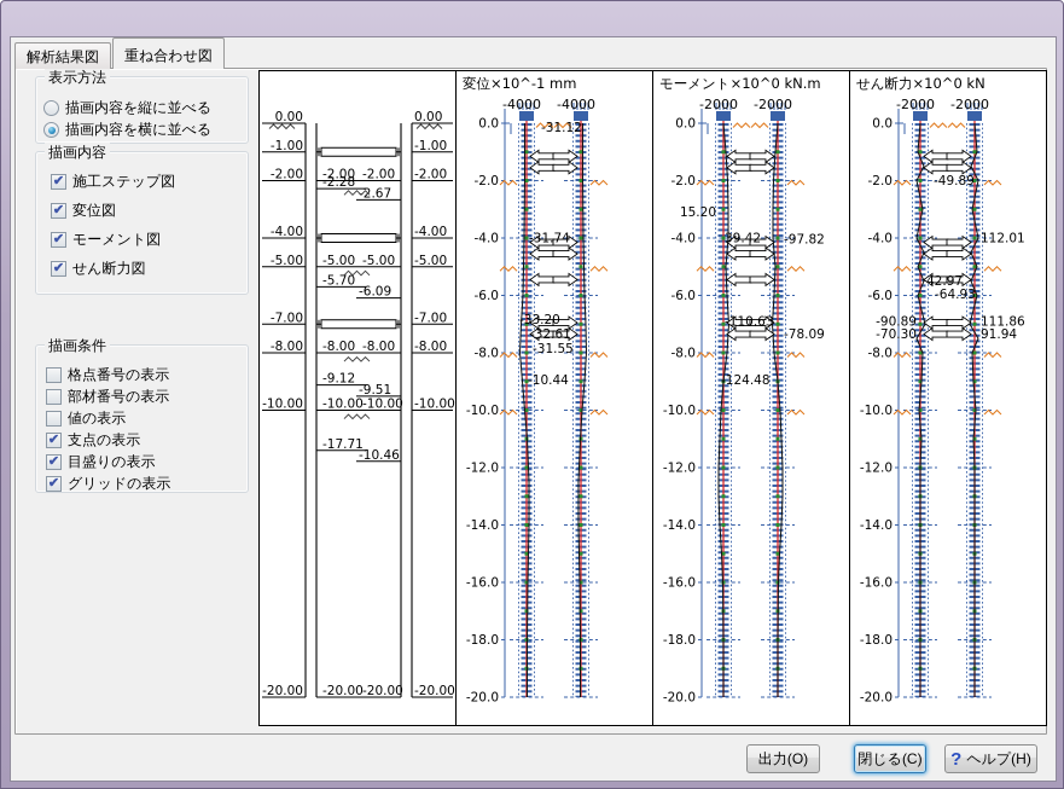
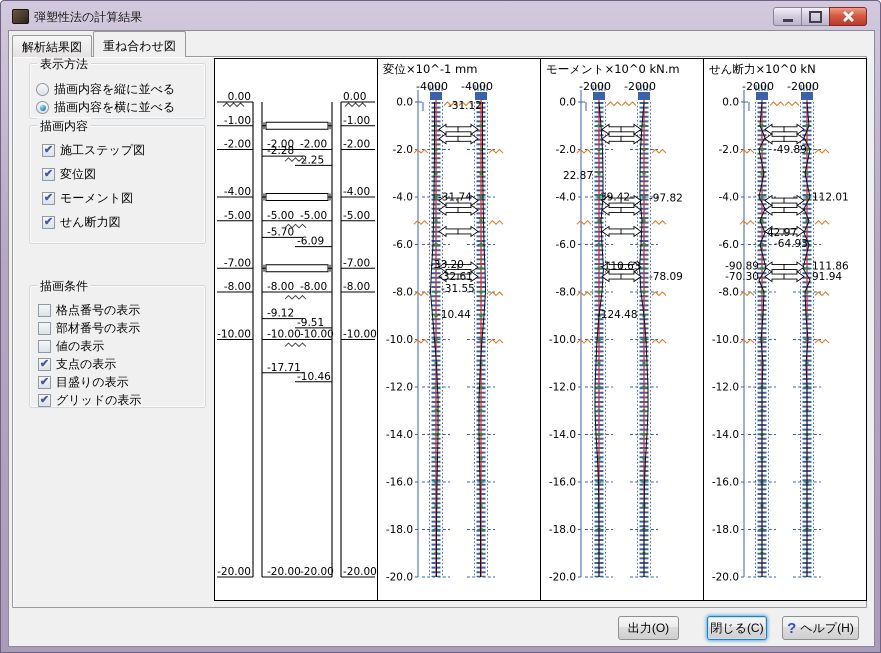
+ 弾塑性法の計算結果
  解析結果図
  重ね合わせ図
  表示方法
  描画内容を縦に並べる
  描画内容を横に並べる
  描画内容
  ✔
  施工ステップ図
  ✔
  変位図
  ✔
  モーメント図
  ✔
  せん断力図
  描画条件
  格点番号の表示
  部材番号の表示
  値の表示
  ✔
  支点の表示
  ✔
  目盛りの表示
  ✔
  グリッドの表示
  0.00
  0.00
  -1.00
  -1.00
  -2.00
  -2.00
  -4.00
  -4.00
  -5.00
  -5.00
  -7.00
  -7.00
  -8.00
  -8.00
  -10.00
  -10.00
  -20.00
  -20.00
  -2.00
  -2.00
  -2.28
- -2.67
+ -2.25
  -5.00
  -5.00
  -5.70
  -6.09
  -8.00
  -8.00
  -9.12
  -9.51
  -10.00
  -10.00
  -17.71
  -10.46
  -20.00
  -20.00
  0.0
  -2.0
  -4.0
  -6.0
  -8.0
  -10.0
  -12.0
  -14.0
  -16.0
  -18.0
  -20.0
  変位×10^-1 mm
  -4000
  -4000
  -31.12
  -31.74
  -33.20
  -32.61
  -31.55
  -10.44
  0.0
  -2.0
  -4.0
  -6.0
  -8.0
  -10.0
  -12.0
  -14.0
  -16.0
  -18.0
  -20.0
  モーメント×10^0 kN.m
  -2000
  -2000
- 15.20
+ 22.87
  39.42
  -97.82
  -110.63
  -78.09
  -124.48
  0.0
  -2.0
  -4.0
  -6.0
  -8.0
  -10.0
  -12.0
  -14.0
  -16.0
  -18.0
  -20.0
  せん断力×10^0 kN
  -2000
  -2000
  -49.89
  112.01
  42.97
  -64.93
  -90.89
  -70.30
  111.86
  91.94
  出力(O)
  閉じる(C)
  ?
  ヘルプ(H)
